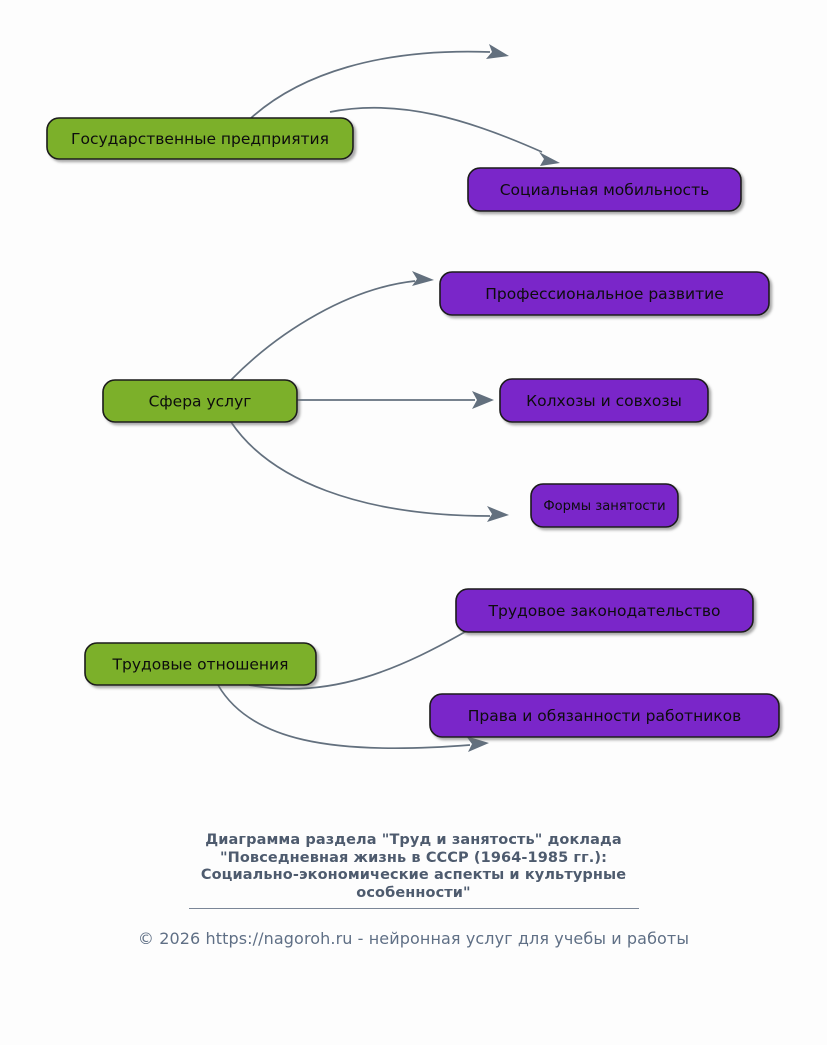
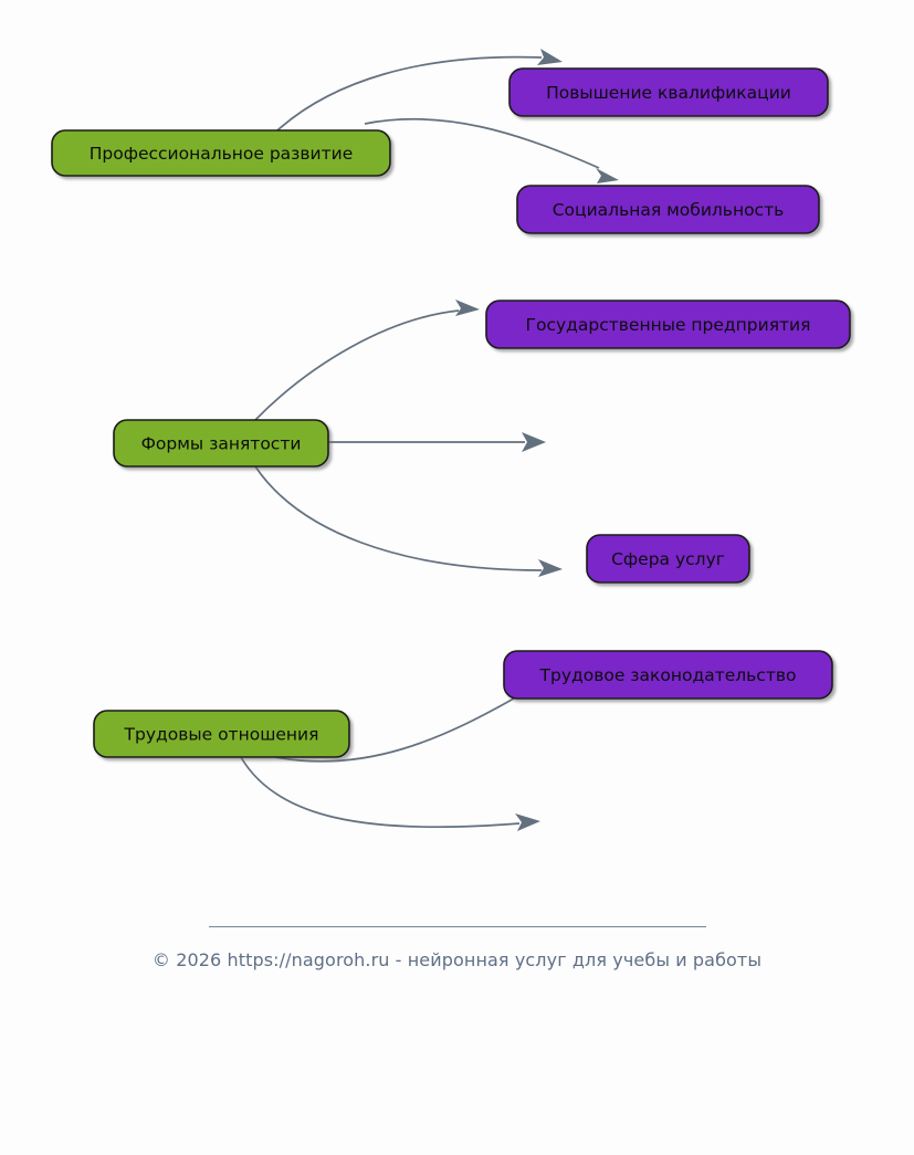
- Государственные предприятия
+ Профессиональное развитие
+ Повышение квалификации
  Социальная мобильность
- Сфера услуг
+ Формы занятости
- Профессиональное развитие
+ Государственные предприятия
- Колхозы и совхозы
- Формы занятости
+ Сфера услуг
  Трудовые отношения
  Трудовое законодательство
- Права и обязанности работников
- Диаграмма раздела "Труд и занятость" доклада
- "Повседневная жизнь в СССР (1964-1985 гг.):
- Социально-экономические аспекты и культурные
- особенности"
  © 2026 https://nagoroh.ru - нейронная услуг для учебы и работы
